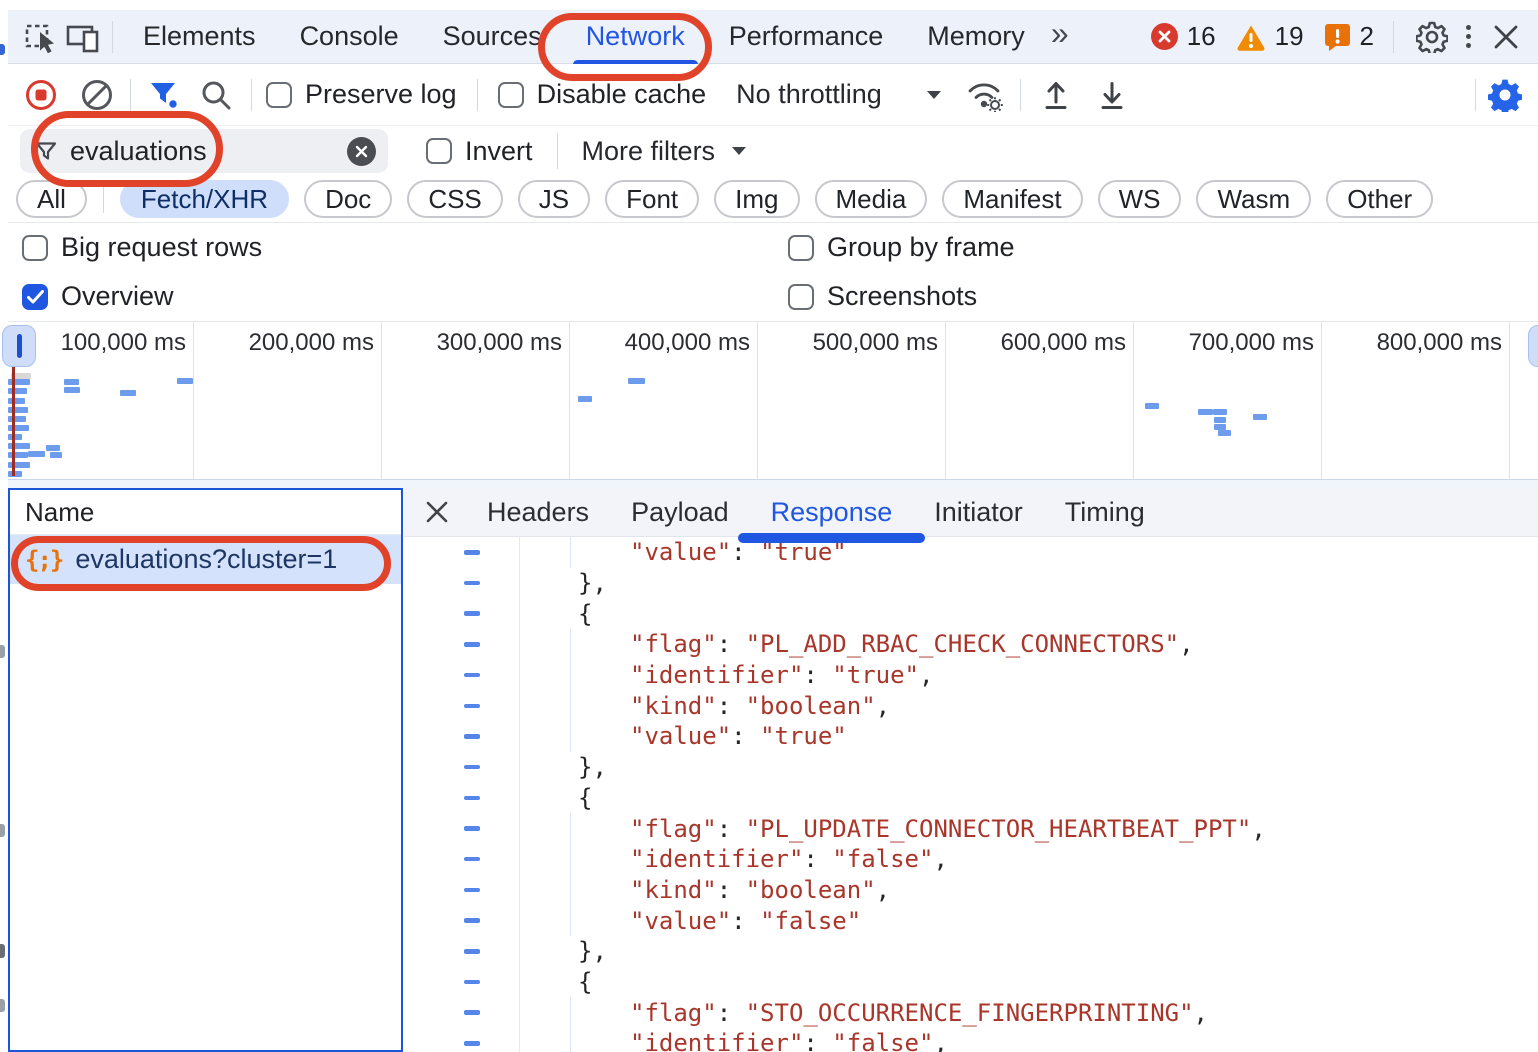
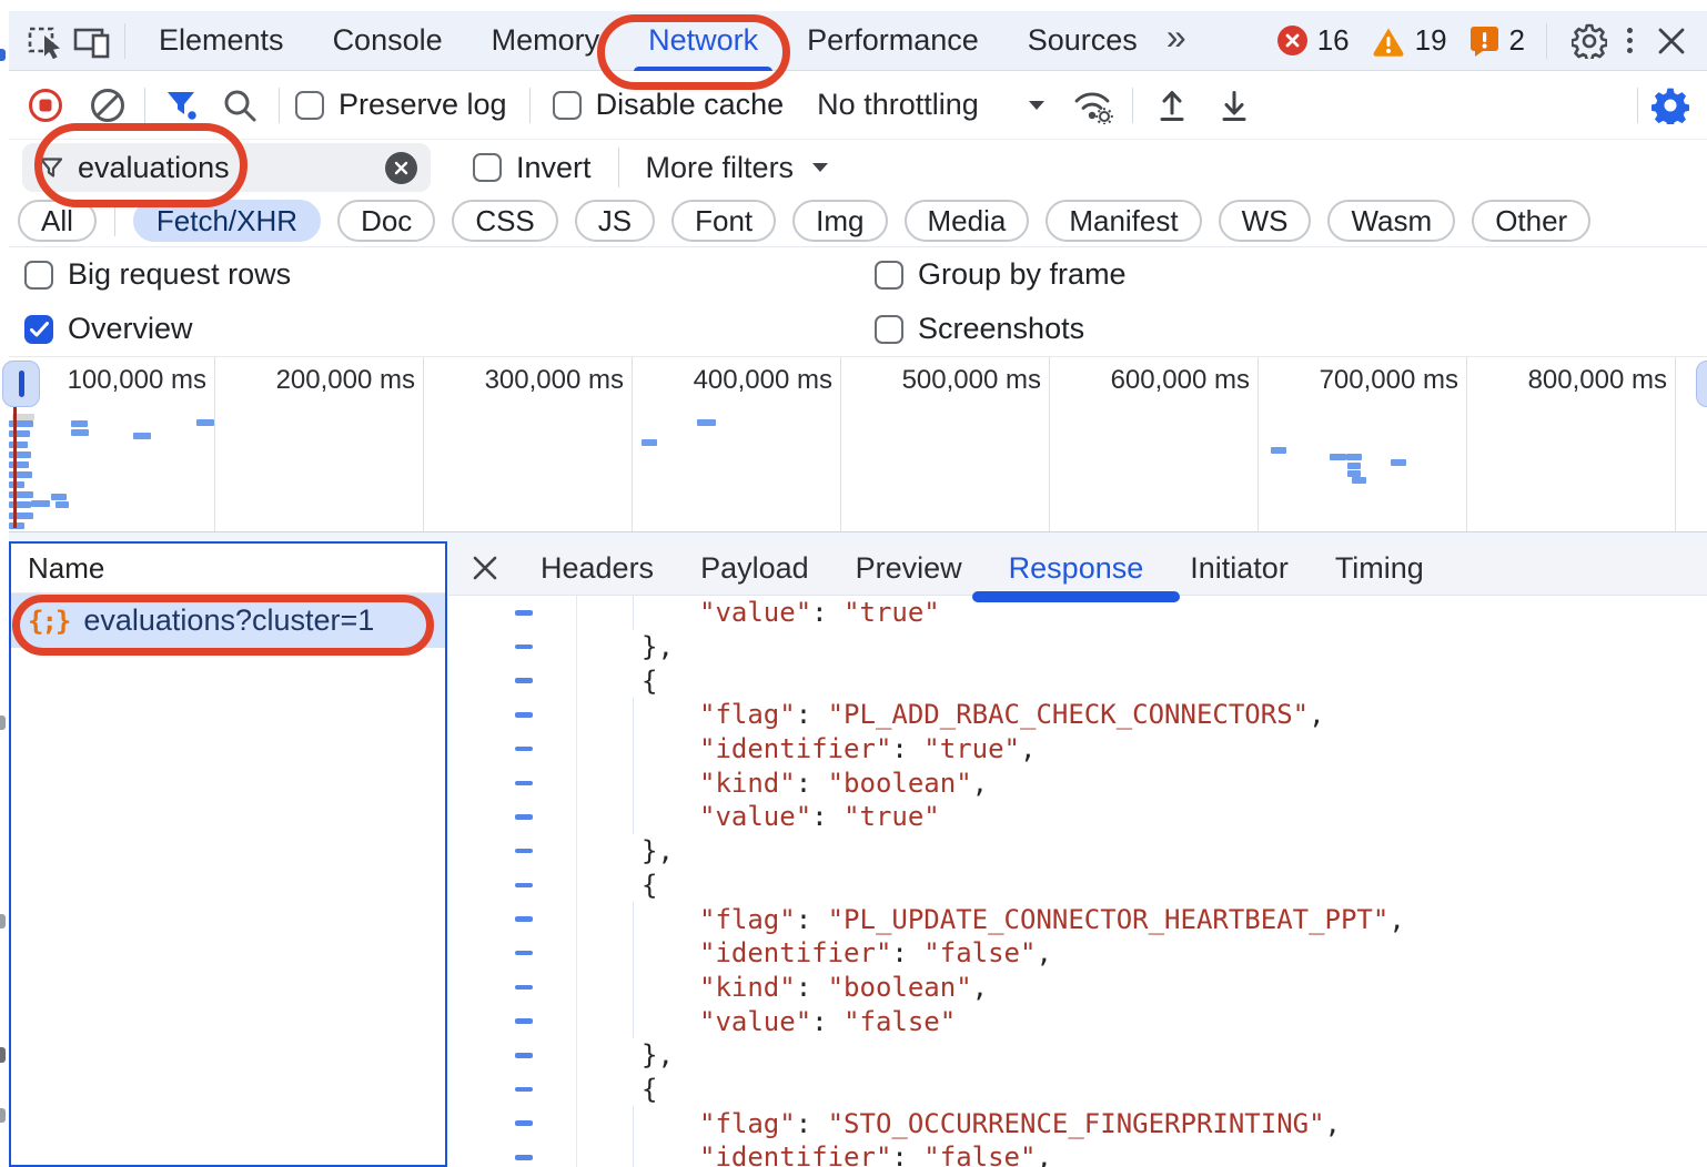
  Elements
  Console
- Sources
+ Memory
  Network
  Performance
- Memory
+ Sources
  »
  16
  19
  2
  Preserve log
  Disable cache
  No throttling
  evaluations
  Invert
  More filters
  All
  Fetch/XHR
  Doc
  CSS
  JS
  Font
  Img
  Media
  Manifest
  WS
  Wasm
  Other
  Big request rows
  Group by frame
  Overview
  Screenshots
  100,000 ms
  200,000 ms
  300,000 ms
  400,000 ms
  500,000 ms
  600,000 ms
  700,000 ms
  800,000 ms
  Name
  {;}
  evaluations?cluster=1
  Headers
  Payload
+ Preview
  Response
  Initiator
  Timing
  "value"
  :
  "true"
  },
  {
  "flag"
  :
  "PL_ADD_RBAC_CHECK_CONNECTORS"
  ,
  "identifier"
  :
  "true"
  ,
  "kind"
  :
  "boolean"
  ,
  "value"
  :
  "true"
  },
  {
  "flag"
  :
  "PL_UPDATE_CONNECTOR_HEARTBEAT_PPT"
  ,
  "identifier"
  :
  "false"
  ,
  "kind"
  :
  "boolean"
  ,
  "value"
  :
  "false"
  },
  {
  "flag"
  :
  "STO_OCCURRENCE_FINGERPRINTING"
  ,
  "identifier"
  :
  "false"
  ,
